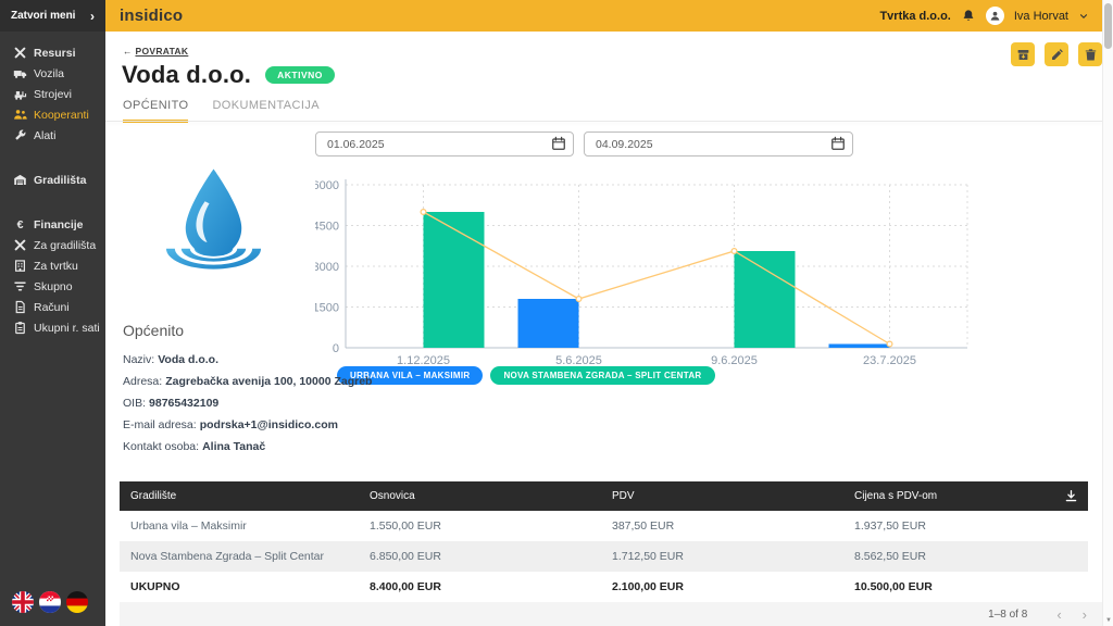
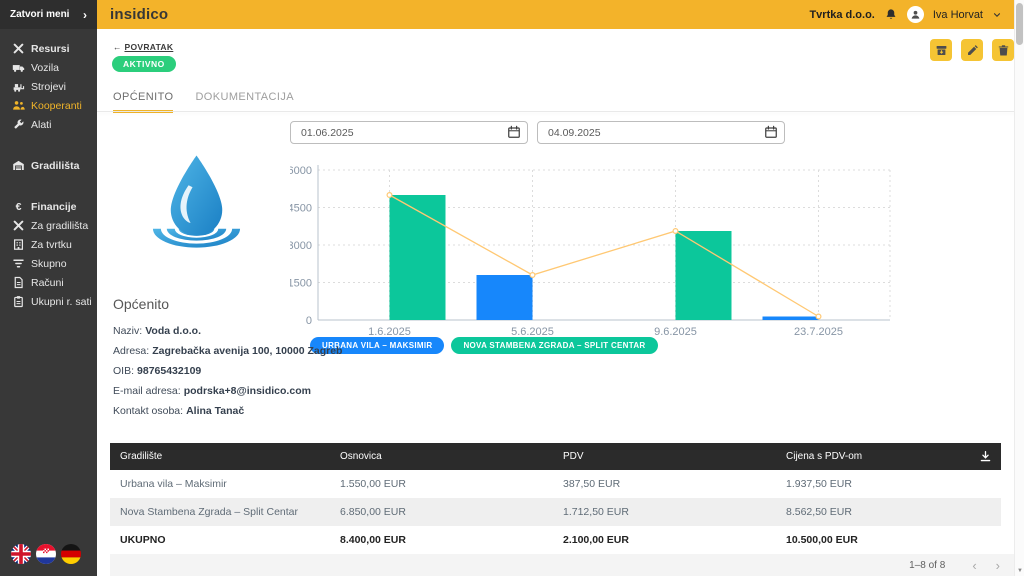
  Zatvori meni
  ›
  Resursi
  Vozila
  Strojevi
  Kooperanti
  Alati
  Gradilišta
  Financije
  Za gradilišta
  Za tvrtku
  Skupno
  Računi
  Ukupni r. sati
  insidico
  Tvrtka d.o.o.
  Iva Horvat
  ← POVRATAK
- Voda d.o.o.
  AKTIVNO
  OPĆENITO
  DOKUMENTACIJA
  01.06.2025
  04.09.2025
  0
  1500
  3000
  4500
  6000
- 1.12.2025
+ 1.6.2025
  5.6.2025
  9.6.2025
  23.7.2025
  URBANA VILA – MAKSIMIR
  NOVA STAMBENA ZGRADA – SPLIT CENTAR
  Općenito
  Naziv: Voda d.o.o.
  Adresa: Zagrebačka avenija 100, 10000 Zagreb
  OIB: 98765432109
- E-mail adresa: podrska+1@insidico.com
+ E-mail adresa: podrska+8@insidico.com
  Kontakt osoba: Alina Tanač
  Gradilište	Osnovica	PDV	Cijena s PDV-om
  Urbana vila – Maksimir	1.550,00 EUR	387,50 EUR	1.937,50 EUR
  Nova Stambena Zgrada – Split Centar	6.850,00 EUR	1.712,50 EUR	8.562,50 EUR
  UKUPNO	8.400,00 EUR	2.100,00 EUR	10.500,00 EUR
  1–8 of 8
  ‹
  ›
